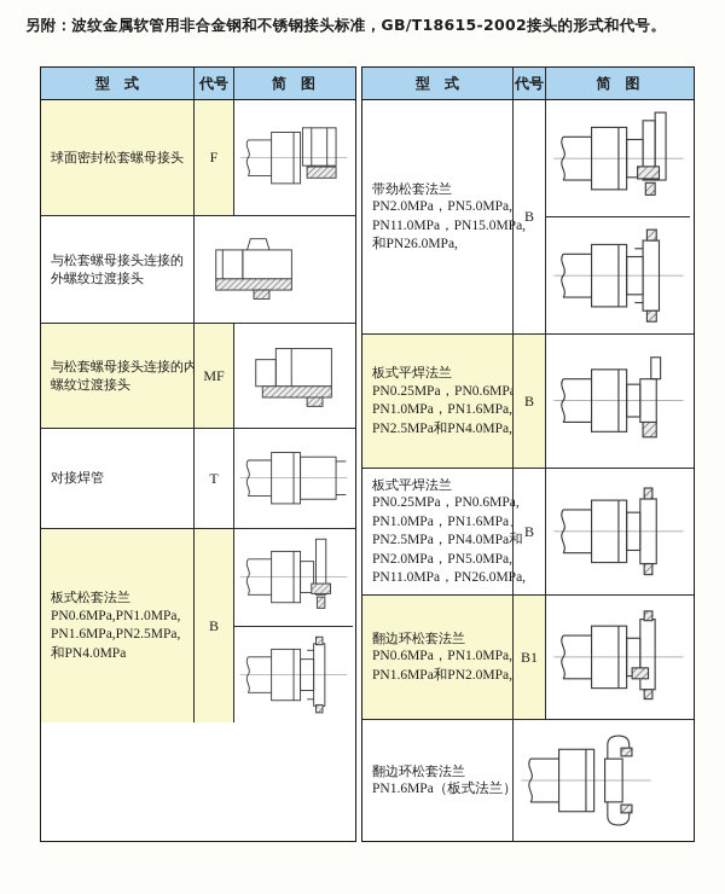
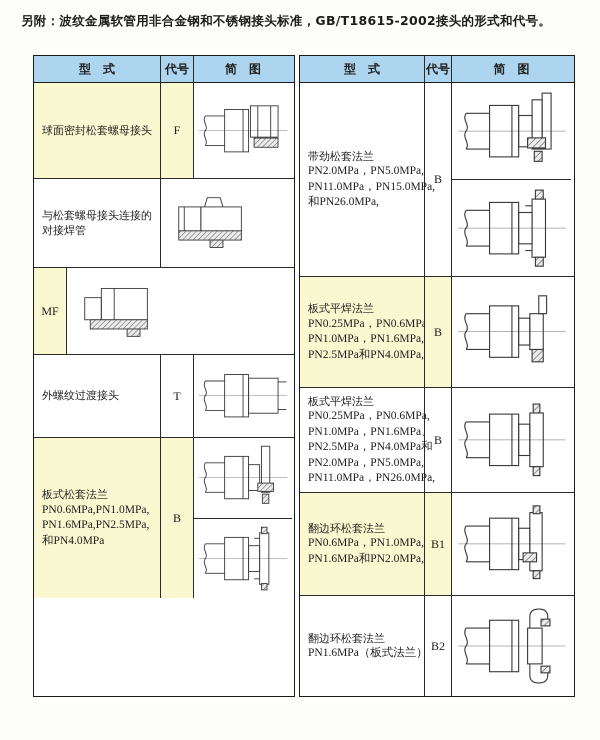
  另附：波纹金属软管用非合金钢和不锈钢接头标准，GB/T18615-2002接头的形式和代号。
  型 式
  代号
  简 图
  球面密封松套螺母接头
  F
  与松套螺母接头连接的
- 外螺纹过渡接头
+ 对接焊管
- 与松套螺母接头连接的内
- 螺纹过渡接头
  MF
- 对接焊管
+ 外螺纹过渡接头
  T
  板式松套法兰
  PN0.6MPa,PN1.0MPa,
  PN1.6MPa,PN2.5MPa,
  和PN4.0MPa
  B
  型 式
  代号
  简 图
  带劲松套法兰
  PN2.0MPa，PN5.0MPa,
  PN11.0MPa，PN15.0MP
  和PN26.0MPa,
  B
  板式平焊法兰
  PN0.25MPa，PN0.6MP
  PN1.0MPa，PN1.6MPa,
  PN2.5MPa和PN4.0MPa,
  B
  板式平焊法兰
  PN0.25MPa，PN0.6MP
  PN1.0MPa，PN1.6MPa
  PN2.5MPa，PN4.0MPa
  PN2.0MPa，PN5.0MPa,
  PN11.0MPa，PN26.0MP
  B
  翻边环松套法兰
  PN0.6MPa，PN1.0MPa,
  PN1.6MPa和PN2.0MPa,
  B1
  翻边环松套法兰
  PN1.6MPa（板式法兰）
+ B2
